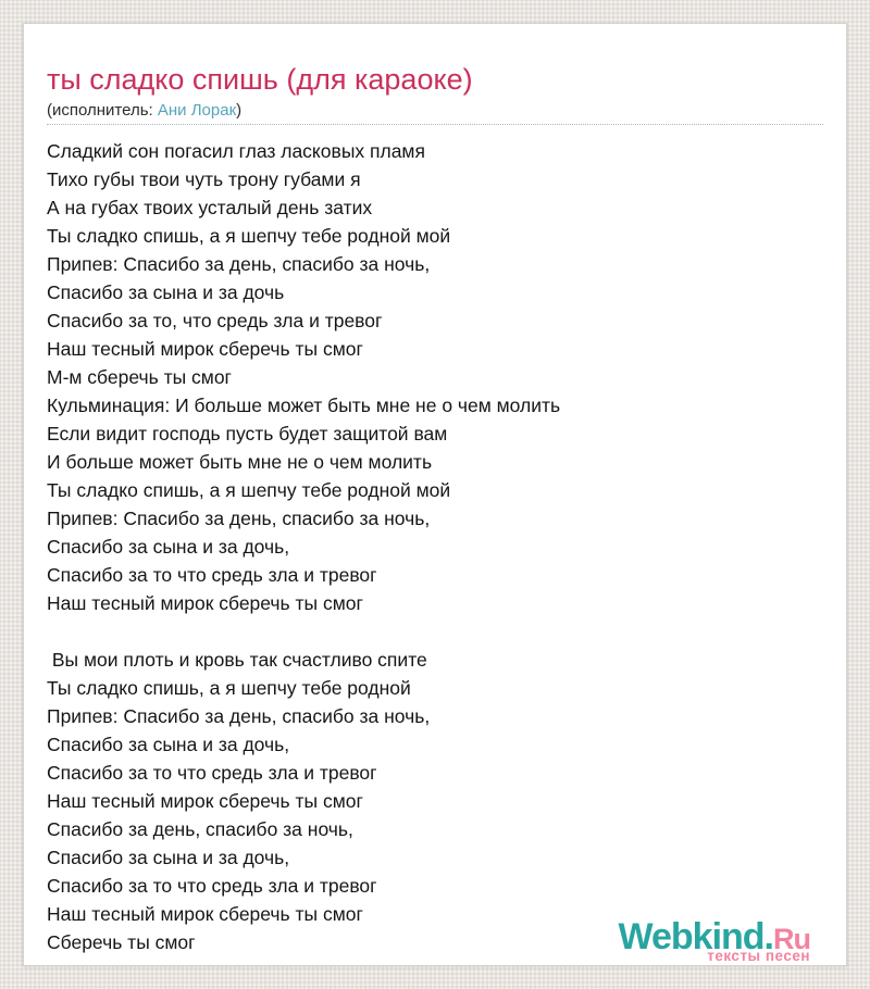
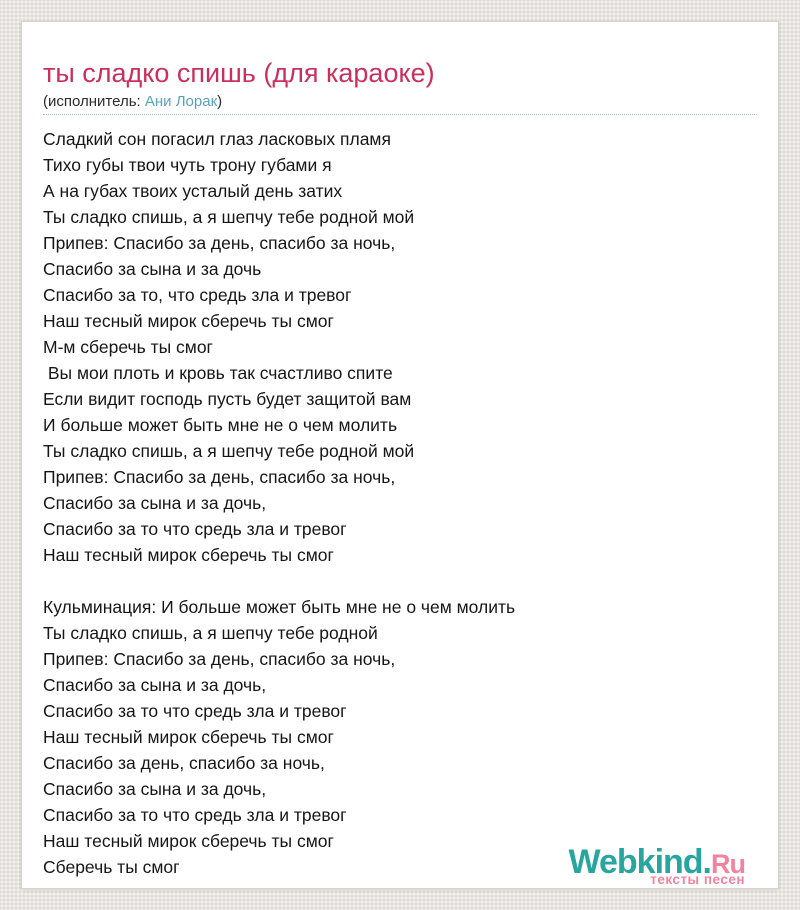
  ты сладко спишь (для караоке)
  (исполнитель: Ани Лорак)
  Сладкий сон погасил глаз ласковых пламя
  Тихо губы твои чуть трону губами я
  А на губах твоих усталый день затих
  Ты сладко спишь, а я шепчу тебе родной мой
  Припев: Спасибо за день, спасибо за ночь,
  Спасибо за сына и за дочь
  Спасибо за то, что средь зла и тревог
  Наш тесный мирок сберечь ты смог
  М-м сберечь ты смог
- Кульминация: И больше может быть мне не о чем молить
+ Вы мои плоть и кровь так счастливо спите
  Если видит господь пусть будет защитой вам
  И больше может быть мне не о чем молить
  Ты сладко спишь, а я шепчу тебе родной мой
  Припев: Спасибо за день, спасибо за ночь,
  Спасибо за сына и за дочь,
  Спасибо за то что средь зла и тревог
  Наш тесный мирок сберечь ты смог
- Вы мои плоть и кровь так счастливо спите
+ Кульминация: И больше может быть мне не о чем молить
  Ты сладко спишь, а я шепчу тебе родной
  Припев: Спасибо за день, спасибо за ночь,
  Спасибо за сына и за дочь,
  Спасибо за то что средь зла и тревог
  Наш тесный мирок сберечь ты смог
  Спасибо за день, спасибо за ночь,
  Спасибо за сына и за дочь,
  Спасибо за то что средь зла и тревог
  Наш тесный мирок сберечь ты смог
  Сберечь ты смог
  Webkind.Ru
  тексты песен
